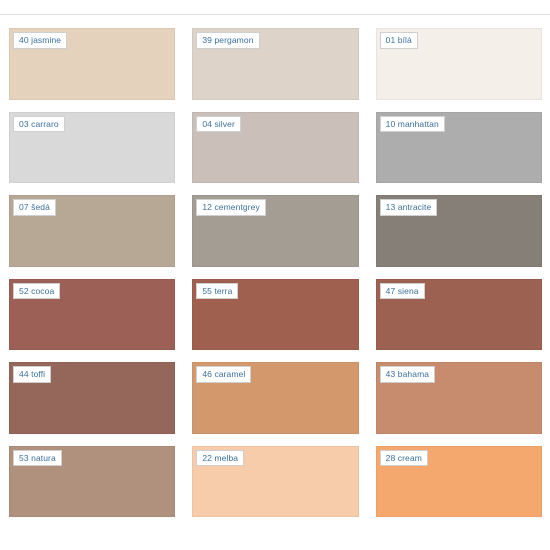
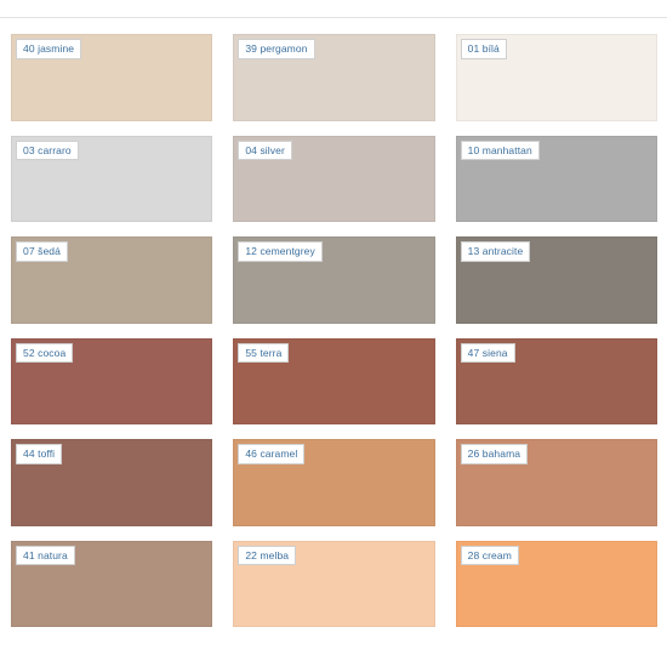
  40 jasmine
  39 pergamon
  01 bílá
  03 carraro
  04 silver
  10 manhattan
  07 šedá
  12 cementgrey
  13 antracite
  52 cocoa
  55 terra
  47 siena
  44 toffi
  46 caramel
- 43 bahama
+ 26 bahama
- 53 natura
+ 41 natura
  22 melba
  28 cream
